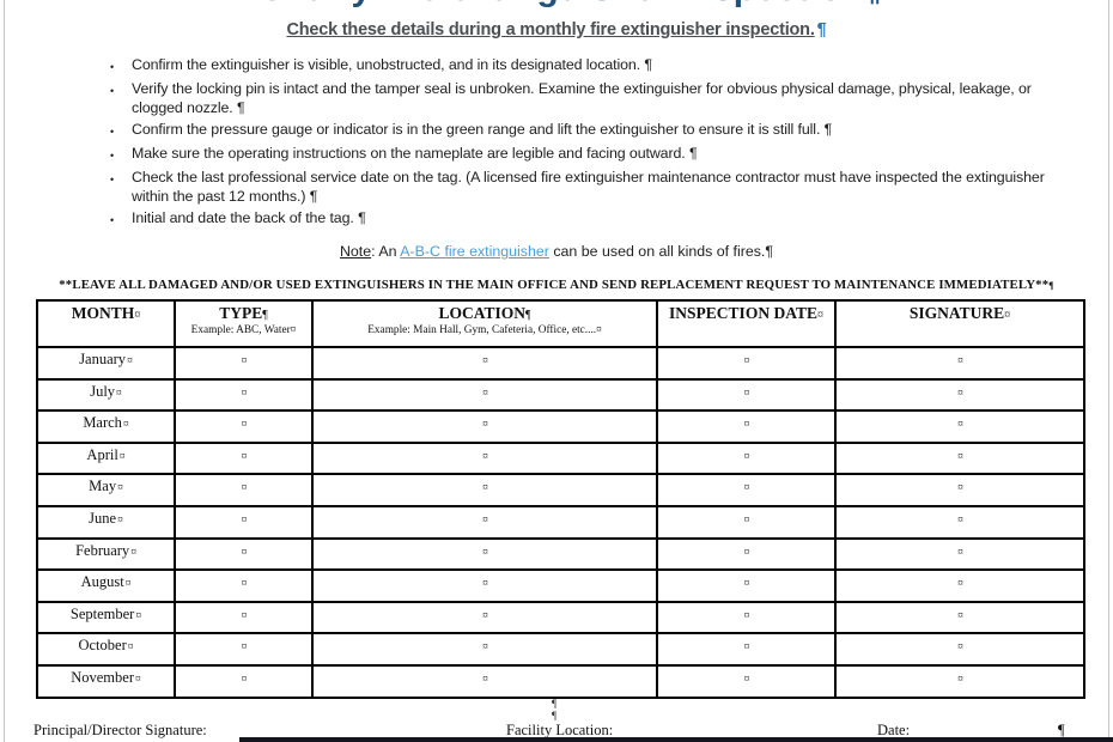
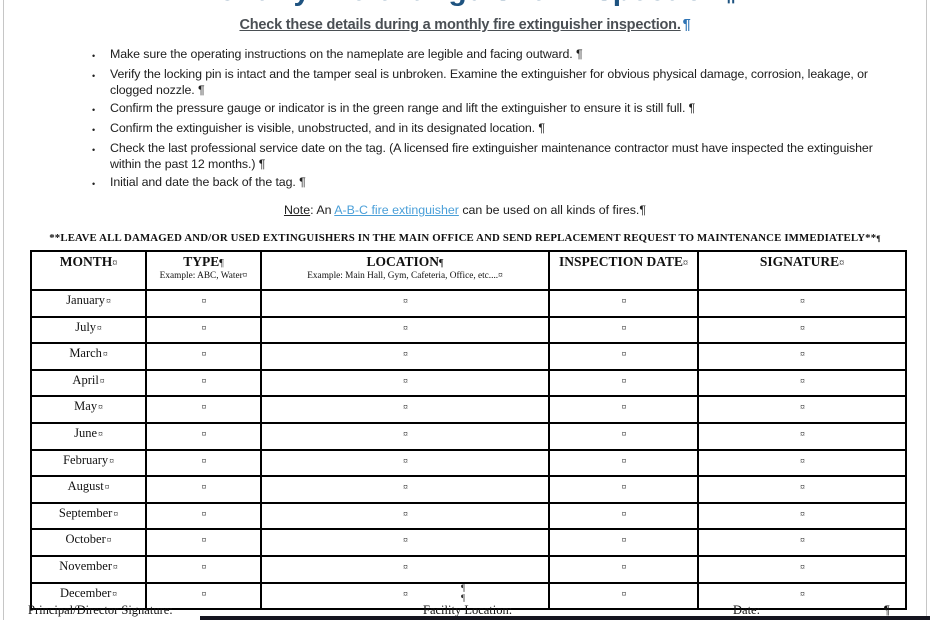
  Check these details during a monthly fire extinguisher inspection. ¶
  •
- Confirm the extinguisher is visible, unobstructed, and in its designated location. ¶
+ Make sure the operating instructions on the nameplate are legible and facing outward. ¶
  •
- Verify the locking pin is intact and the tamper seal is unbroken. Examine the extinguisher for obvious physical damage, physical, leakage, or clogged nozzle. ¶
+ Verify the locking pin is intact and the tamper seal is unbroken. Examine the extinguisher for obvious physical damage, corrosion, leakage, or clogged nozzle. ¶
  •
  Confirm the pressure gauge or indicator is in the green range and lift the extinguisher to ensure it is still full. ¶
  •
- Make sure the operating instructions on the nameplate are legible and facing outward. ¶
+ Confirm the extinguisher is visible, unobstructed, and in its designated location. ¶
  •
  Check the last professional service date on the tag. (A licensed fire extinguisher maintenance contractor must have inspected the extinguisher within the past 12 months.) ¶
  •
  Initial and date the back of the tag. ¶
  Note: An A-B-C fire extinguisher can be used on all kinds of fires.¶
  **LEAVE ALL DAMAGED AND/OR USED EXTINGUISHERS IN THE MAIN OFFICE AND SEND REPLACEMENT REQUEST TO MAINTENANCE IMMEDIATELY**¶
  MONTH¤	TYPE¶ Example: ABC, Water¤	LOCATION¶ Example: Main Hall, Gym, Cafeteria, Office, etc....¤	INSPECTION DATE¤	SIGNATURE¤
  January¤	¤	¤	¤	¤
  July¤	¤	¤	¤	¤
  March¤	¤	¤	¤	¤
  April¤	¤	¤	¤	¤
  May¤	¤	¤	¤	¤
  June¤	¤	¤	¤	¤
  February¤	¤	¤	¤	¤
  August¤	¤	¤	¤	¤
  September¤	¤	¤	¤	¤
  October¤	¤	¤	¤	¤
  November¤	¤	¤	¤	¤
+ December¤	¤	¤	¤	¤
  ¶
  ¶
  Principal/Director Signature:
  Facility Location:
  Date:
  ¶
